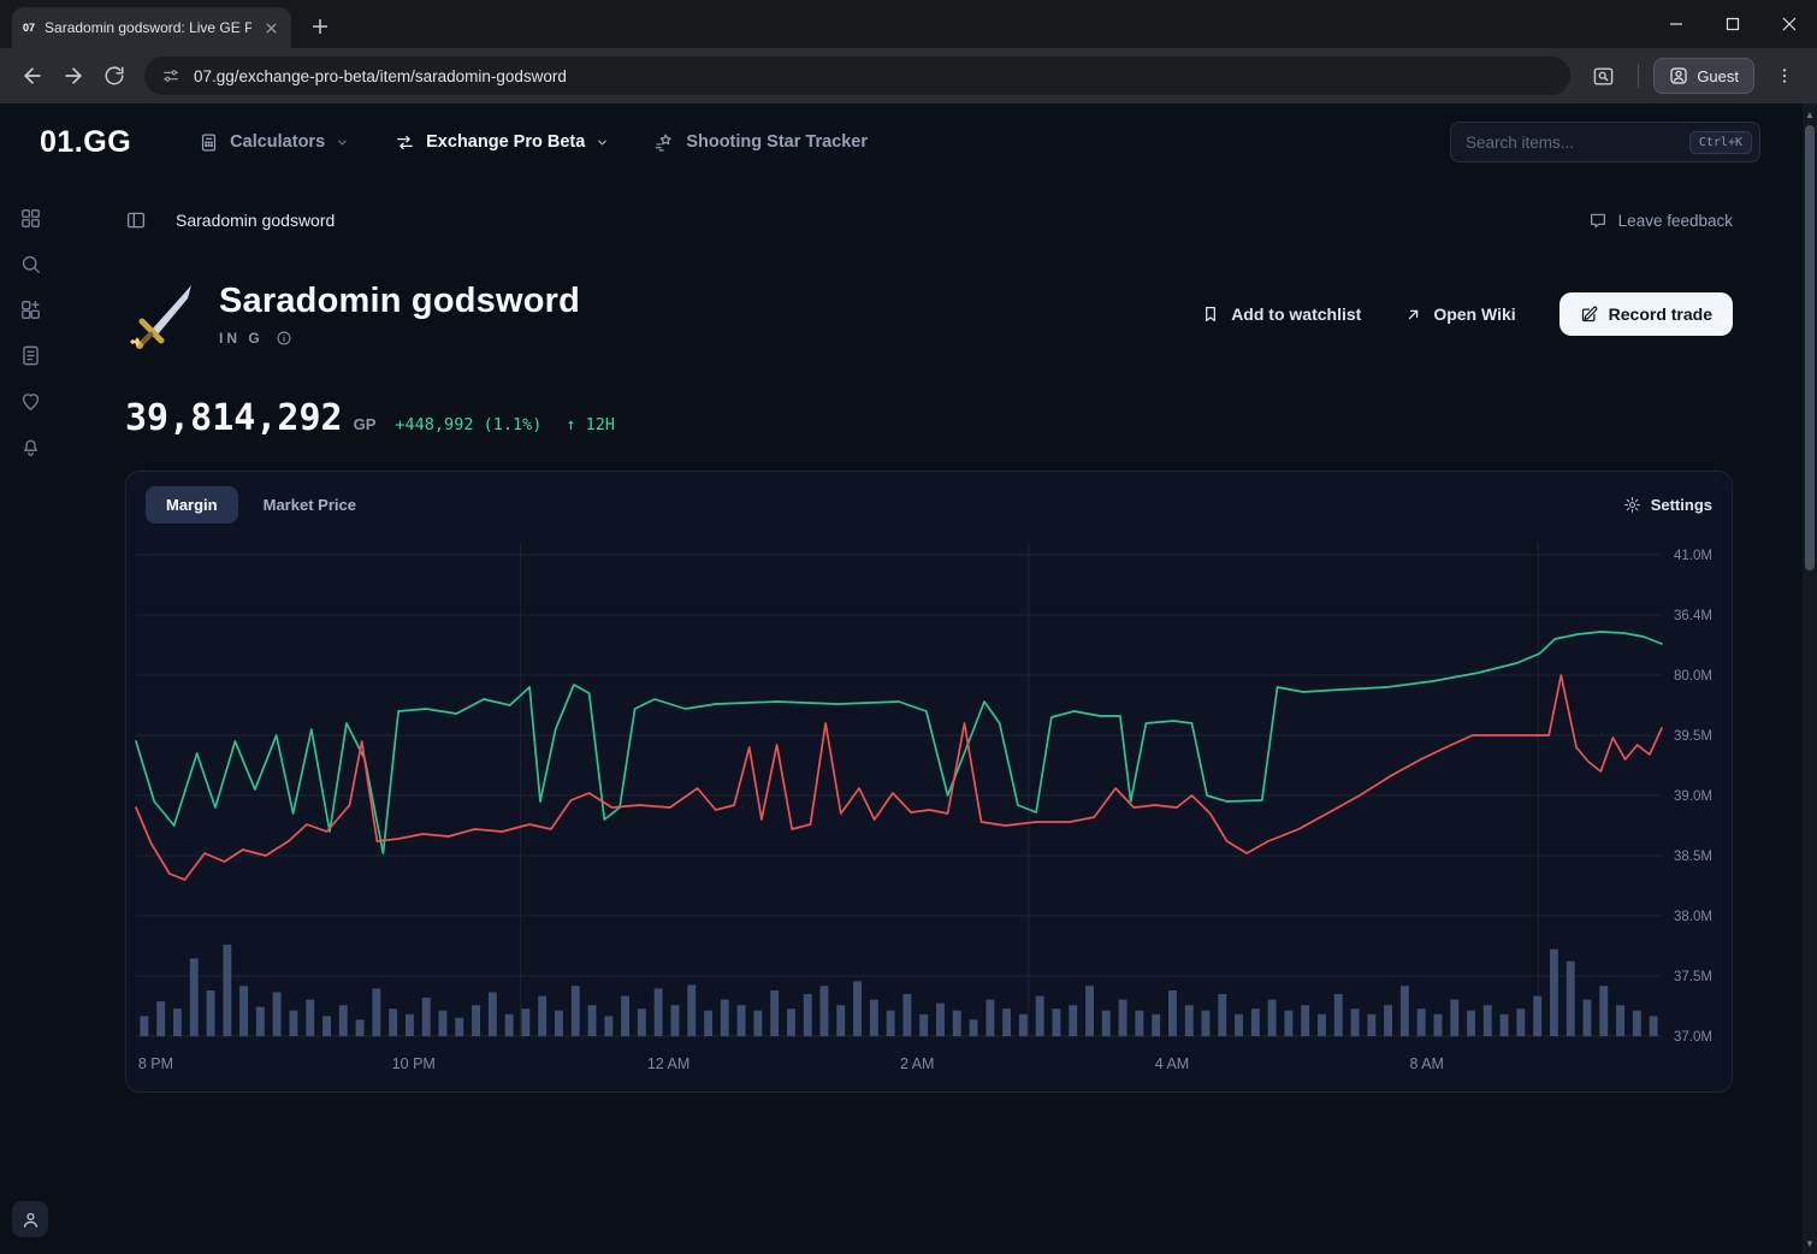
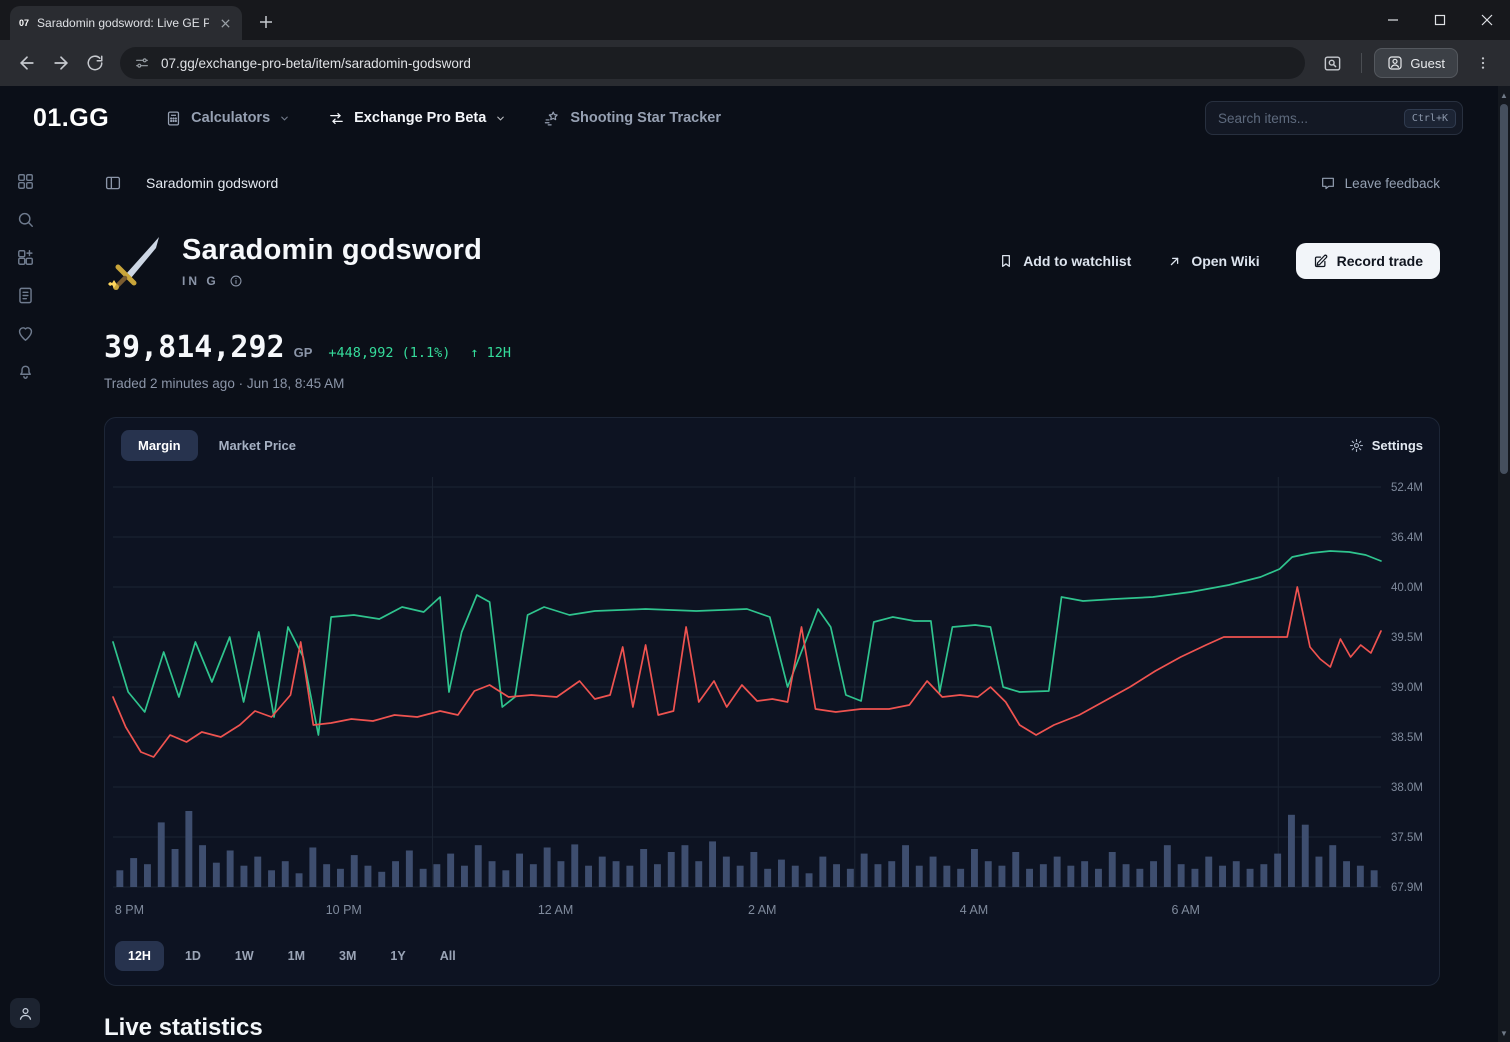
  07
  Saradomin godsword: Live GE P
  07.gg/exchange-pro-beta/item/saradomin-godsword
  Guest
  01.GG
  Calculators
  Exchange Pro Beta
  Shooting Star Tracker
  Search items...
  Ctrl+K
  Saradomin godsword
  Leave feedback
  Saradomin godsword
  IN G
  Add to watchlist
  Open Wiki
  Record trade
  39,814,292
  GP
  +448,992 (1.1%)
  ↑ 12H
+ Traded 2 minutes ago · Jun 18, 8:45 AM
  Margin
  Market Price
  Settings
- 41.0M
+ 52.4M
  36.4M
- 80.0M
+ 40.0M
  39.5M
  39.0M
  38.5M
  38.0M
  37.5M
- 37.0M
+ 67.9M
  8 PM
  10 PM
  12 AM
  2 AM
  4 AM
- 8 AM
+ 6 AM
+ 12H
+ 1D
+ 1W
+ 1M
+ 3M
+ 1Y
+ All
+ Live statistics
  ▲
  ▼
